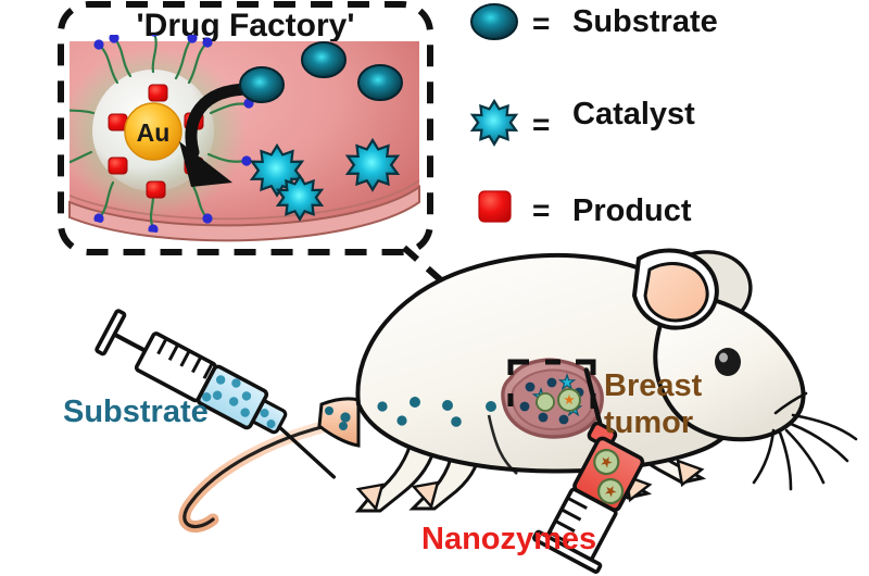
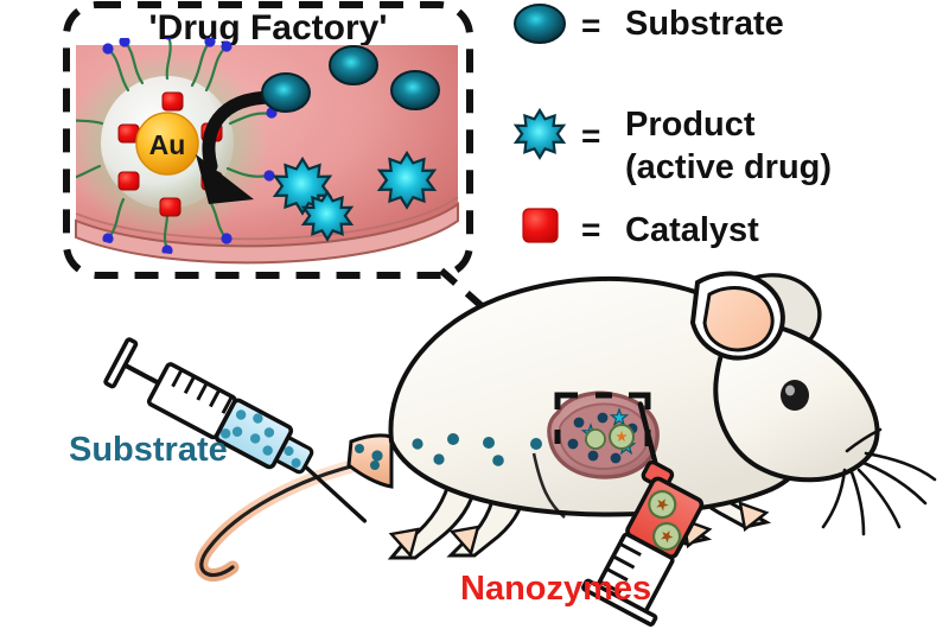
  'Drug Factory'
  Au
  =
  Substrate
  =
- Catalyst
+ Product
+ (active drug)
  =
- Product
+ Catalyst
  Substrate
- Breast
- tumor
  Nanozymes
